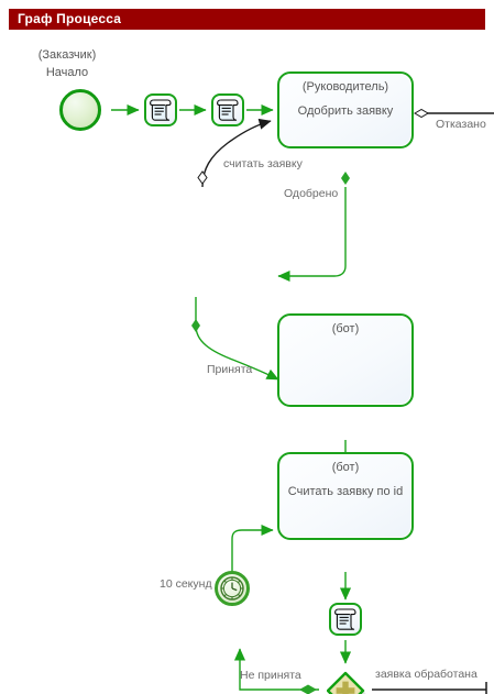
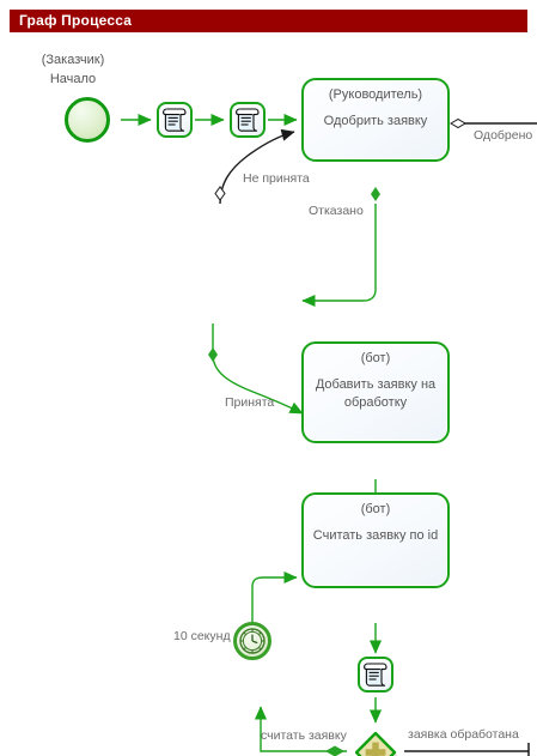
  Граф Процесса
  (Заказчик)
  Начало
  (Руководитель)
  Одобрить заявку
- Отказано
+ Одобрено
- считать заявку
+ Не принята
- Одобрено
+ Отказано
  Принята
  (бот)
+ Добавить заявку на обработку
  (бот)
  Считать заявку по id
  10 секунд
- Не принята
+ считать заявку
  заявка обработана
